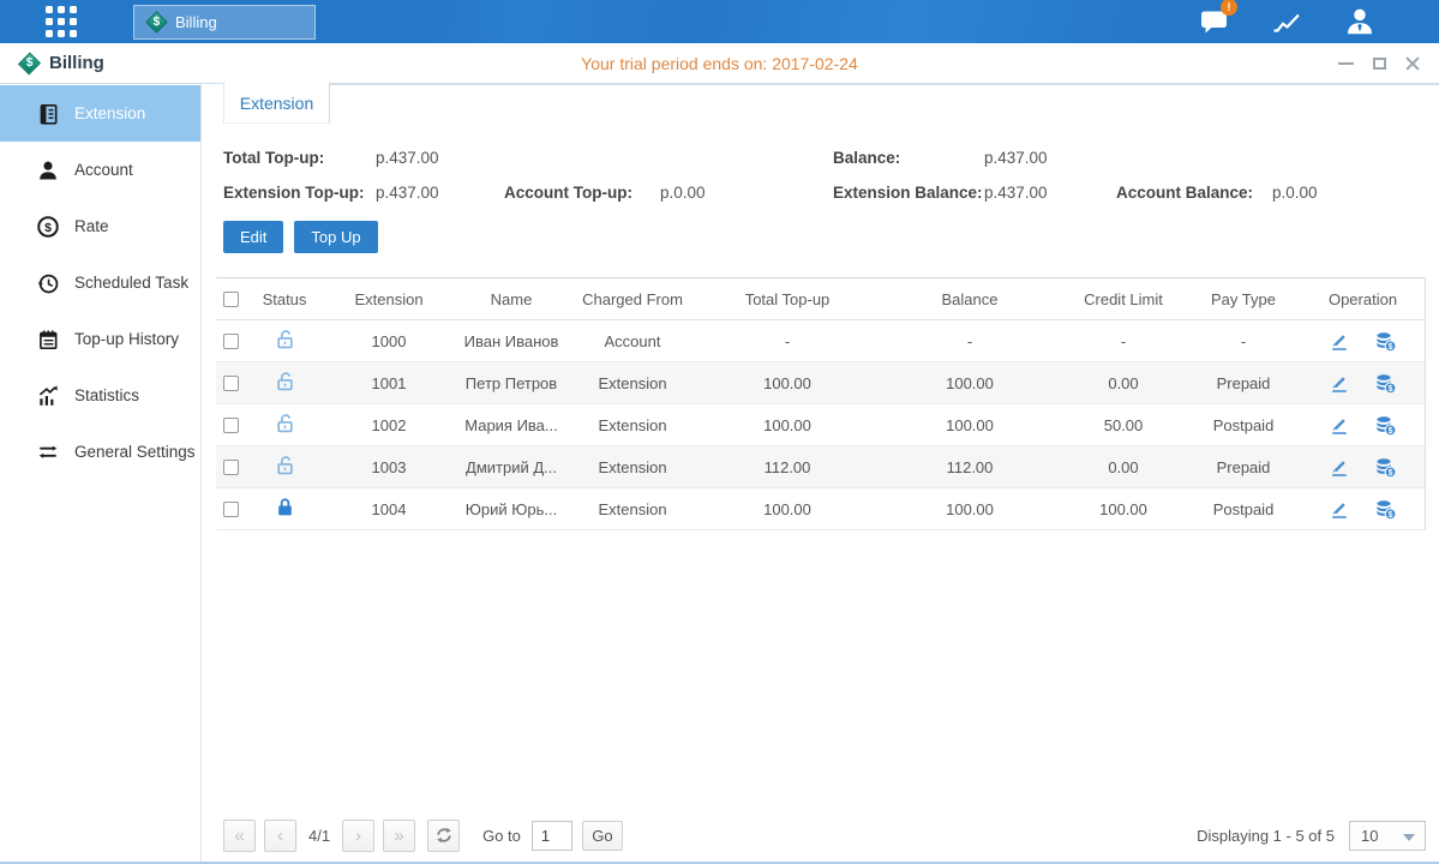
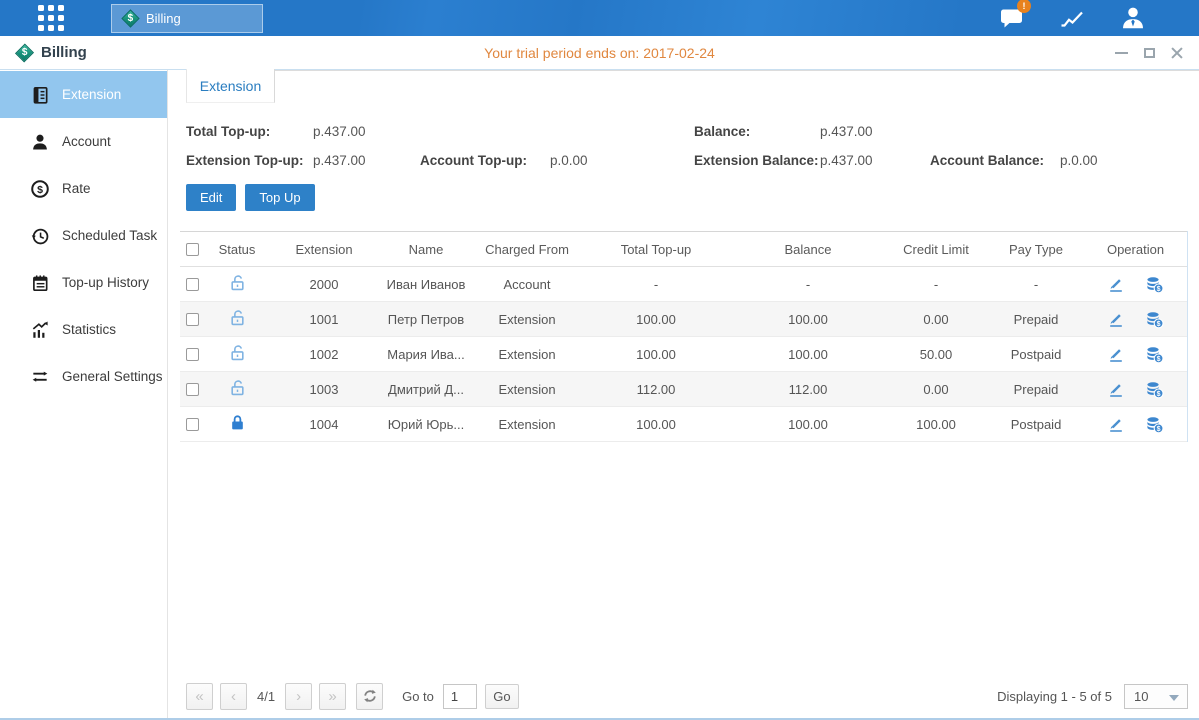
  Billing
  !
  Billing
  Your trial period ends on: 2017-02-24
  Extension
  Account
  $
  Rate
  Scheduled Task
  Top-up History
  Statistics
  General Settings
  Extension
  Total Top-up:
  p.437.00
  Balance:
  p.437.00
  Extension Top-up:
  p.437.00
  Account Top-up:
  p.0.00
  Extension Balance:
  p.437.00
  Account Balance:
  p.0.00
  Edit
  Top Up
  	Status	Extension	Name	Charged From	Total Top-up	Balance	Credit Limit	Pay Type	Operation
- 		1000	Иван Иванов	Account	-	-	-	-
+ 		2000	Иван Иванов	Account	-	-	-	-
  		1001	Петр Петров	Extension	100.00	100.00	0.00	Prepaid
  		1002	Мария Ива...	Extension	100.00	100.00	50.00	Postpaid
  		1003	Дмитрий Д...	Extension	112.00	112.00	0.00	Prepaid
  		1004	Юрий Юрь...	Extension	100.00	100.00	100.00	Postpaid
  «
  ‹
  4/1
  ›
  »
  Go to
  1
  Go
  Displaying 1 - 5 of 5
  10
